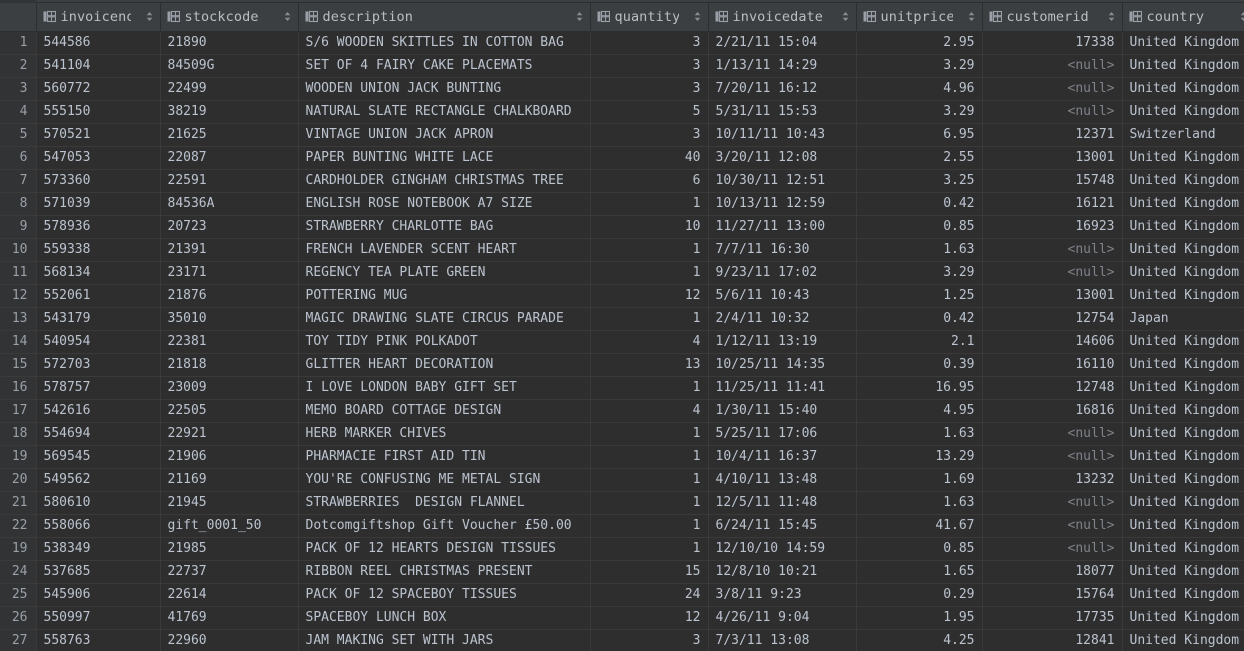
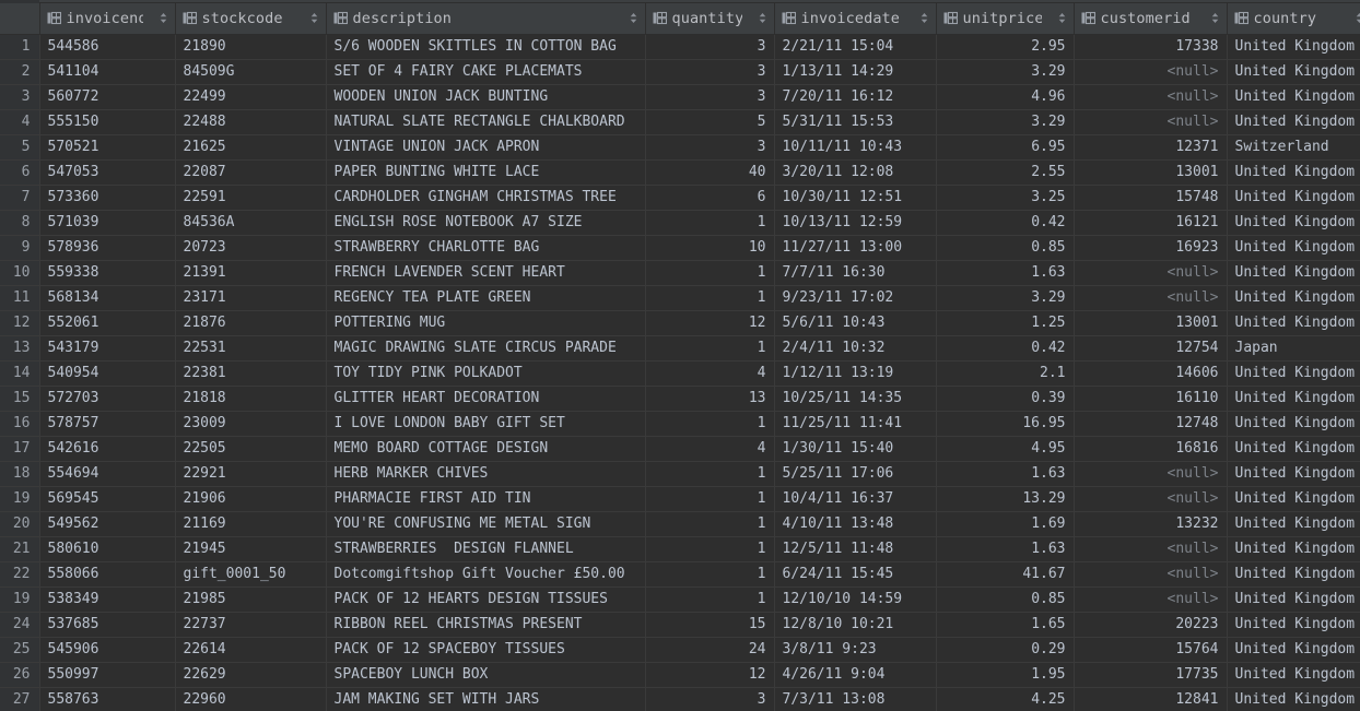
  	invoiceno	stockcode	description	quantity	invoicedate	unitprice	customerid	country
  1	544586	21890	S/6 WOODEN SKITTLES IN COTTON BAG	3	2/21/11 15:04	2.95	17338	United Kingdom
  2	541104	84509G	SET OF 4 FAIRY CAKE PLACEMATS	3	1/13/11 14:29	3.29	<null>	United Kingdom
  3	560772	22499	WOODEN UNION JACK BUNTING	3	7/20/11 16:12	4.96	<null>	United Kingdom
- 4	555150	38219	NATURAL SLATE RECTANGLE CHALKBOARD	5	5/31/11 15:53	3.29	<null>	United Kingdom
+ 4	555150	22488	NATURAL SLATE RECTANGLE CHALKBOARD	5	5/31/11 15:53	3.29	<null>	United Kingdom
  5	570521	21625	VINTAGE UNION JACK APRON	3	10/11/11 10:43	6.95	12371	Switzerland
  6	547053	22087	PAPER BUNTING WHITE LACE	40	3/20/11 12:08	2.55	13001	United Kingdom
  7	573360	22591	CARDHOLDER GINGHAM CHRISTMAS TREE	6	10/30/11 12:51	3.25	15748	United Kingdom
  8	571039	84536A	ENGLISH ROSE NOTEBOOK A7 SIZE	1	10/13/11 12:59	0.42	16121	United Kingdom
  9	578936	20723	STRAWBERRY CHARLOTTE BAG	10	11/27/11 13:00	0.85	16923	United Kingdom
  10	559338	21391	FRENCH LAVENDER SCENT HEART	1	7/7/11 16:30	1.63	<null>	United Kingdom
  11	568134	23171	REGENCY TEA PLATE GREEN	1	9/23/11 17:02	3.29	<null>	United Kingdom
  12	552061	21876	POTTERING MUG	12	5/6/11 10:43	1.25	13001	United Kingdom
- 13	543179	35010	MAGIC DRAWING SLATE CIRCUS PARADE	1	2/4/11 10:32	0.42	12754	Japan
+ 13	543179	22531	MAGIC DRAWING SLATE CIRCUS PARADE	1	2/4/11 10:32	0.42	12754	Japan
  14	540954	22381	TOY TIDY PINK POLKADOT	4	1/12/11 13:19	2.1	14606	United Kingdom
  15	572703	21818	GLITTER HEART DECORATION	13	10/25/11 14:35	0.39	16110	United Kingdom
  16	578757	23009	I LOVE LONDON BABY GIFT SET	1	11/25/11 11:41	16.95	12748	United Kingdom
  17	542616	22505	MEMO BOARD COTTAGE DESIGN	4	1/30/11 15:40	4.95	16816	United Kingdom
  18	554694	22921	HERB MARKER CHIVES	1	5/25/11 17:06	1.63	<null>	United Kingdom
  19	569545	21906	PHARMACIE FIRST AID TIN	1	10/4/11 16:37	13.29	<null>	United Kingdom
  20	549562	21169	YOU'RE CONFUSING ME METAL SIGN	1	4/10/11 13:48	1.69	13232	United Kingdom
  21	580610	21945	STRAWBERRIES DESIGN FLANNEL	1	12/5/11 11:48	1.63	<null>	United Kingdom
  22	558066	gift_0001_50	Dotcomgiftshop Gift Voucher £50.00	1	6/24/11 15:45	41.67	<null>	United Kingdom
  19	538349	21985	PACK OF 12 HEARTS DESIGN TISSUES	1	12/10/10 14:59	0.85	<null>	United Kingdom
- 24	537685	22737	RIBBON REEL CHRISTMAS PRESENT	15	12/8/10 10:21	1.65	18077	United Kingdom
+ 24	537685	22737	RIBBON REEL CHRISTMAS PRESENT	15	12/8/10 10:21	1.65	20223	United Kingdom
  25	545906	22614	PACK OF 12 SPACEBOY TISSUES	24	3/8/11 9:23	0.29	15764	United Kingdom
- 26	550997	41769	SPACEBOY LUNCH BOX	12	4/26/11 9:04	1.95	17735	United Kingdom
+ 26	550997	22629	SPACEBOY LUNCH BOX	12	4/26/11 9:04	1.95	17735	United Kingdom
  27	558763	22960	JAM MAKING SET WITH JARS	3	7/3/11 13:08	4.25	12841	United Kingdom
